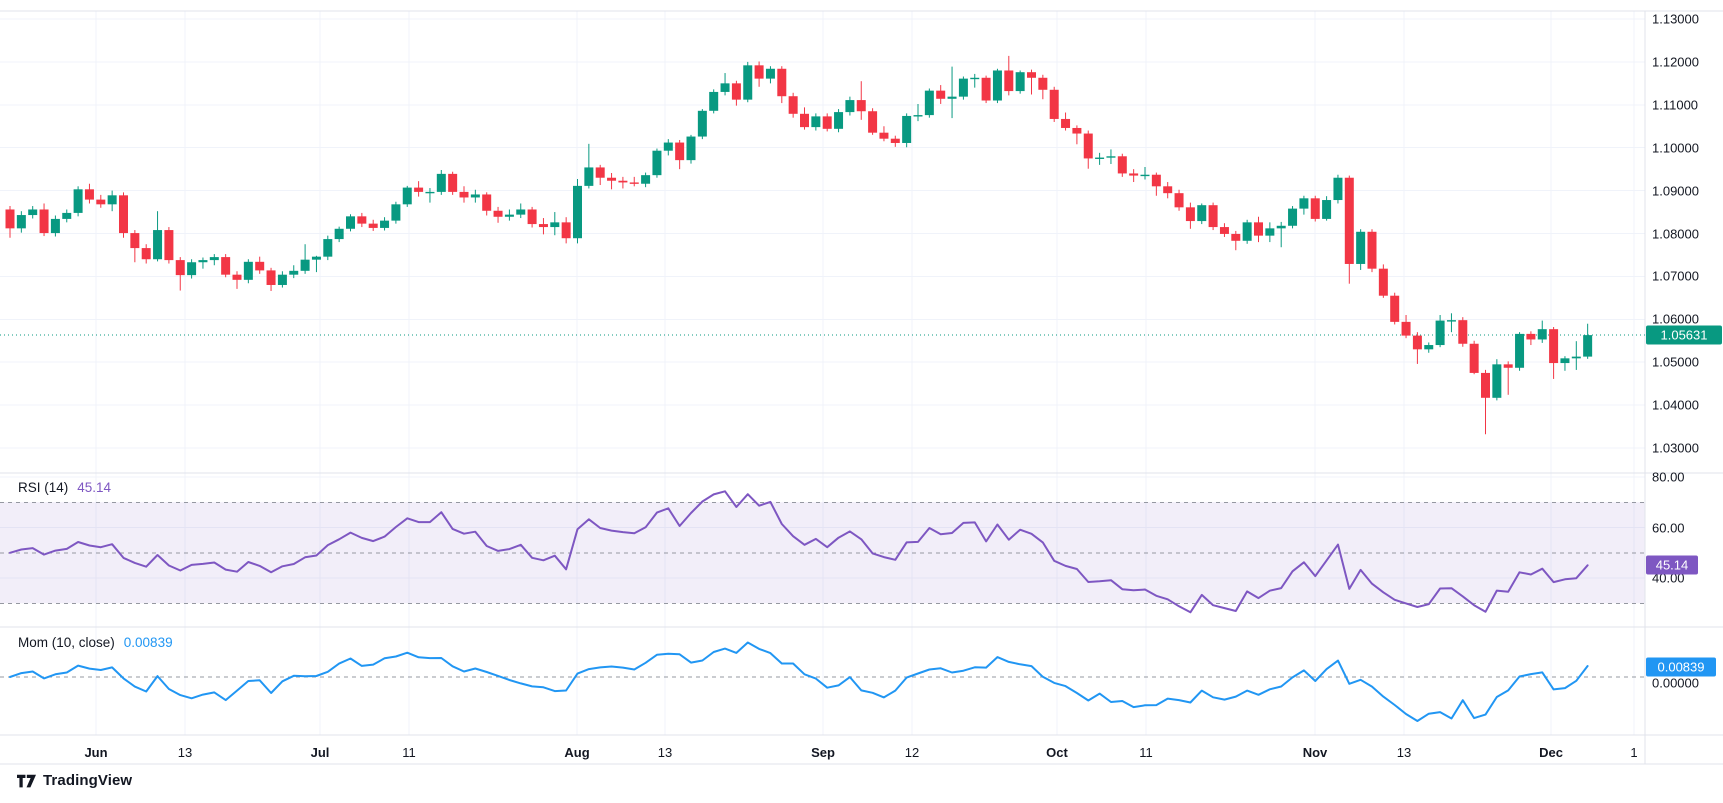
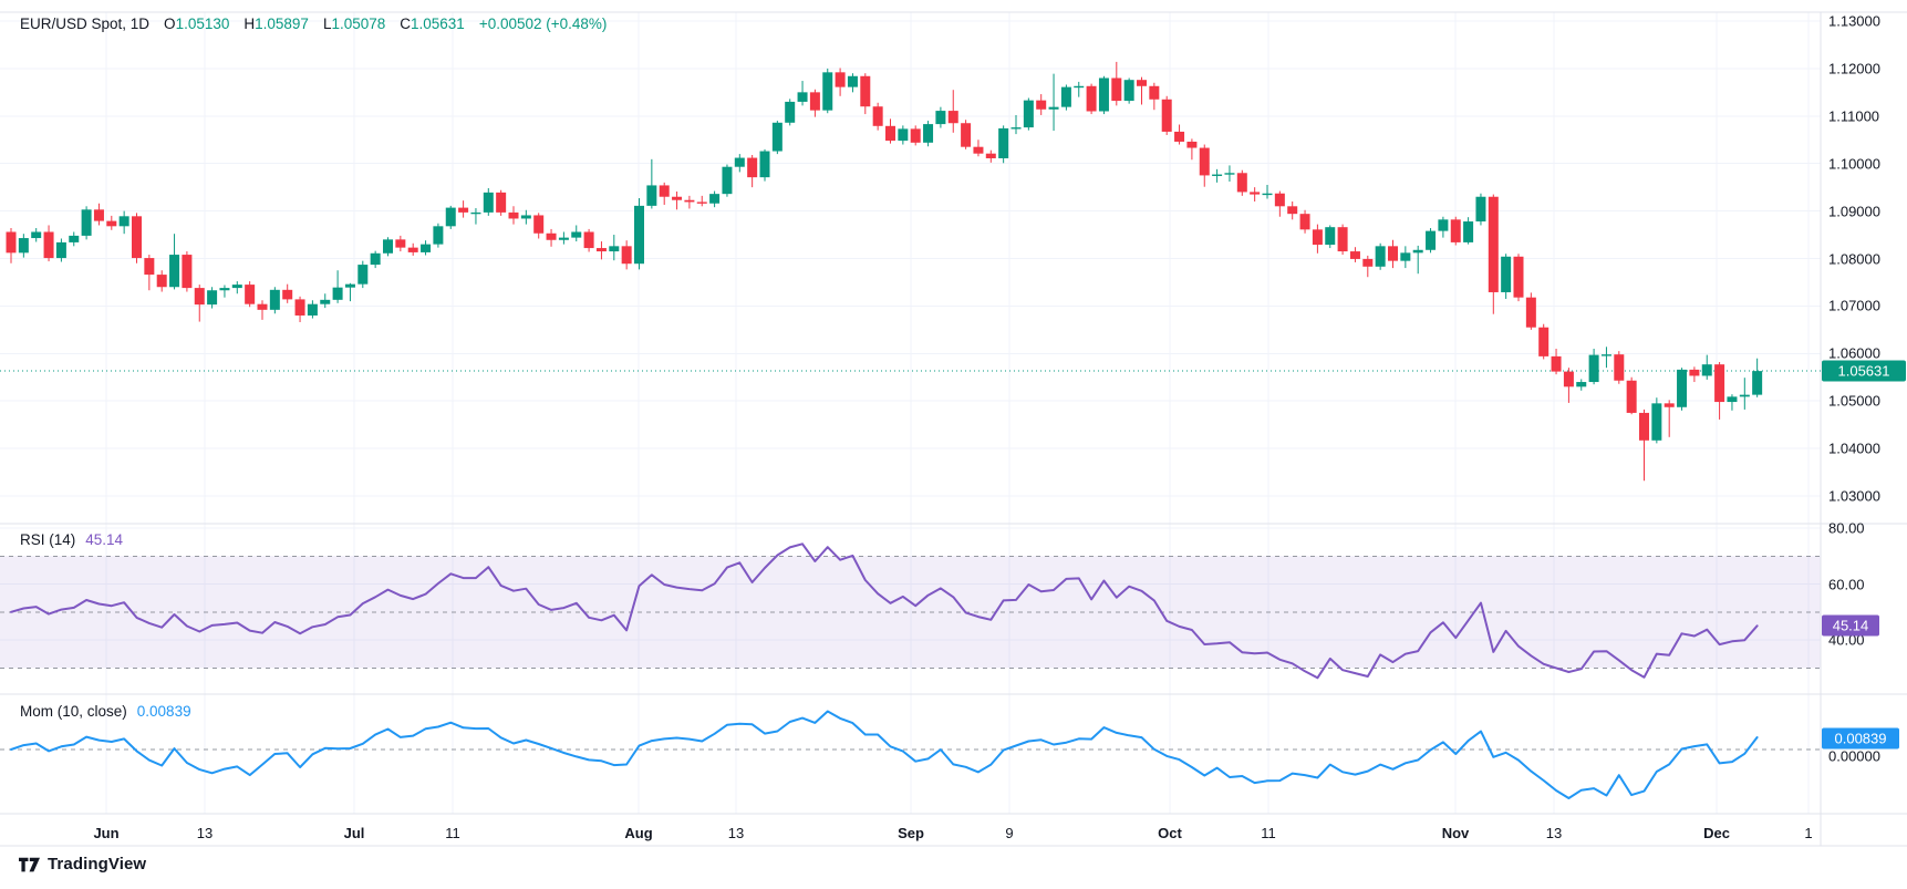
+ EUR/USD Spot, 1D
+ O1.05130
+ H1.05897
+ L1.05078
+ C1.05631
+ +0.00502 (+0.48%)
  RSI (14)
  45.14
  Mom (10, close)
  0.00839
  1.13000
  1.12000
  1.11000
  1.10000
  1.09000
  1.08000
  1.07000
  1.06000
  1.05000
  1.04000
  1.03000
  80.00
  60.00
  40.00
  0.00000
  1.05631
  45.14
  0.00839
  Jun
  13
  Jul
  11
  Aug
  13
  Sep
- 12
+ 9
  Oct
  11
  Nov
  13
  Dec
  1
  TradingView
